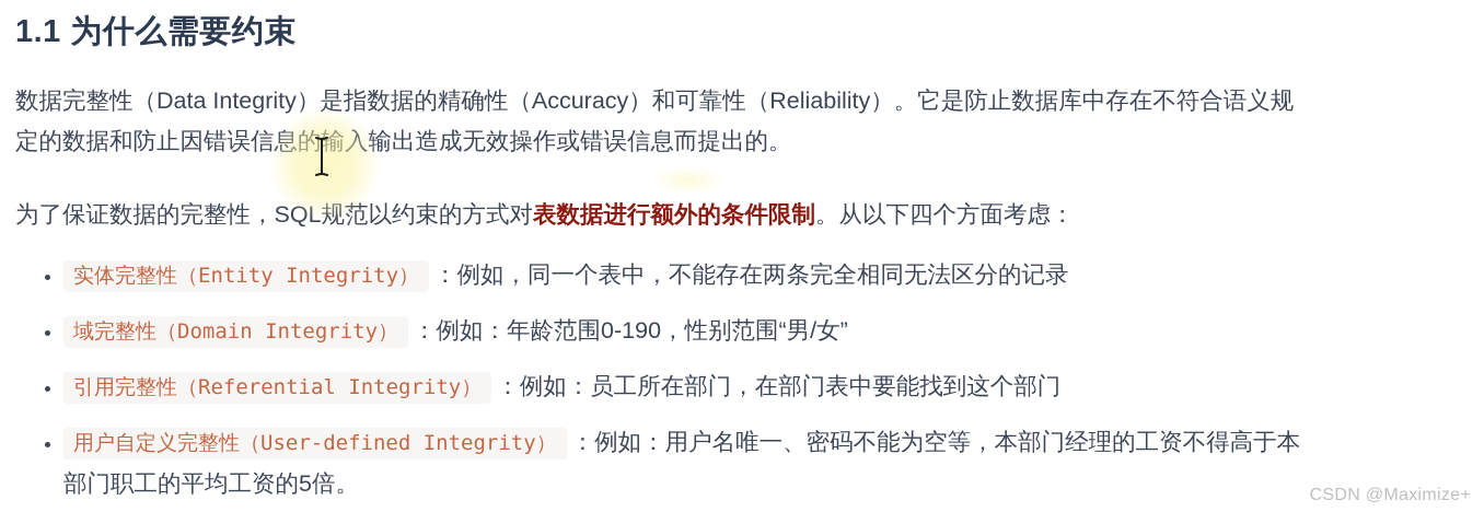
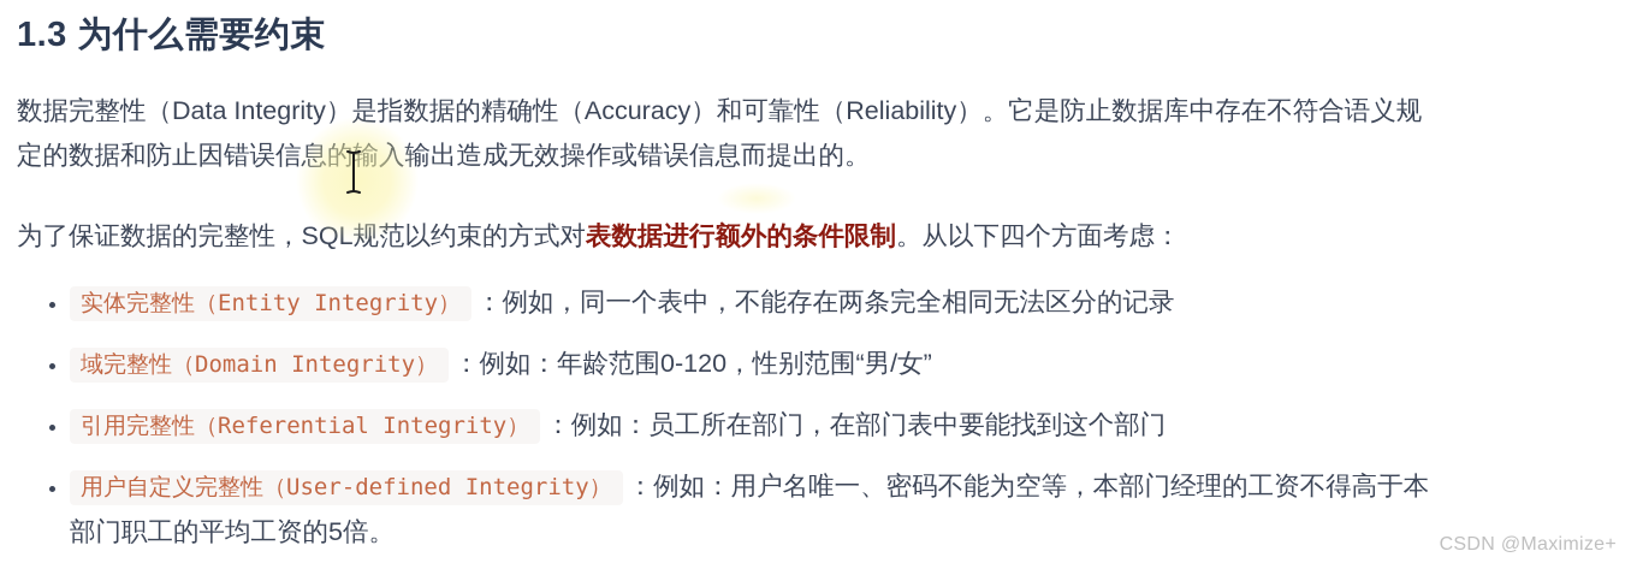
- 1.1 为什么需要约束
+ 1.3 为什么需要约束
  数据完整性（Data Integrity）是指数据的精确性（Accuracy）和可靠性（Reliability）。它是防止数据库中存在不符合语义规定的数据和防止因错误信息的输入输出造成无效操作或错误信息而提出的。
  为了保证数据的完整性，SQL规范以约束的方式对表数据进行额外的条件限制。从以下四个方面考虑：
  实体完整性（Entity Integrity） ：例如，同一个表中，不能存在两条完全相同无法区分的记录
- 域完整性（Domain Integrity） ：例如：年龄范围0-190，性别范围“男/女”
+ 域完整性（Domain Integrity） ：例如：年龄范围0-120，性别范围“男/女”
  引用完整性（Referential Integrity） ：例如：员工所在部门，在部门表中要能找到这个部门
  用户自定义完整性（User-defined Integrity） ：例如：用户名唯一、密码不能为空等，本部门经理的工资不得高于本部门职工的平均工资的5倍。
  CSDN @Maximize+
